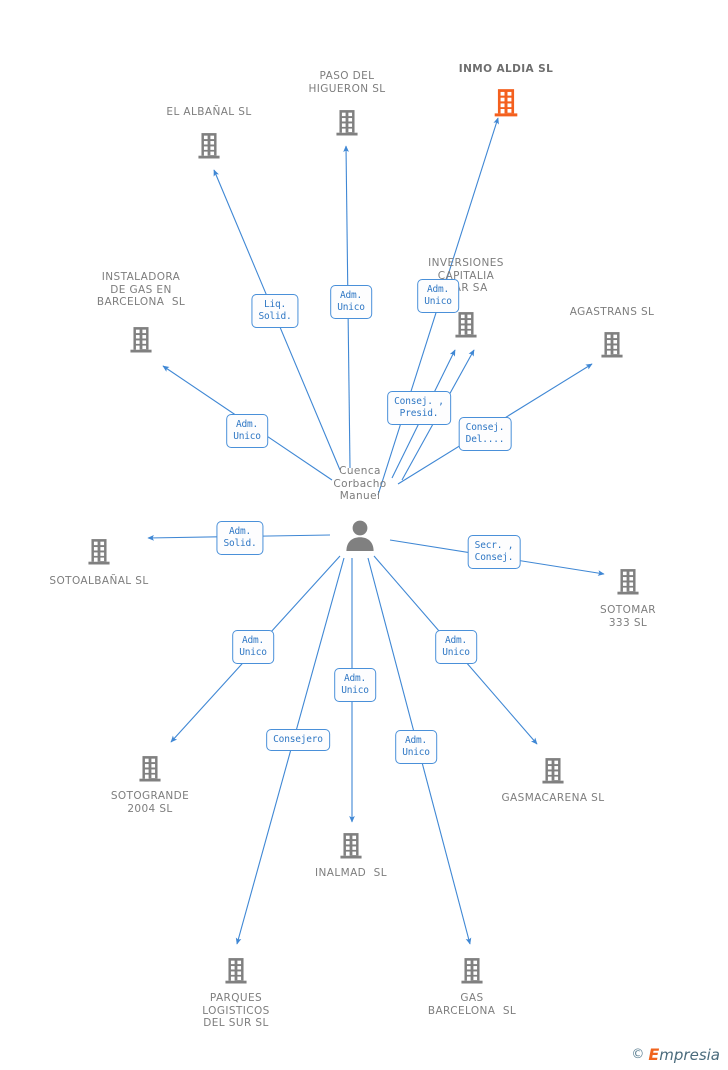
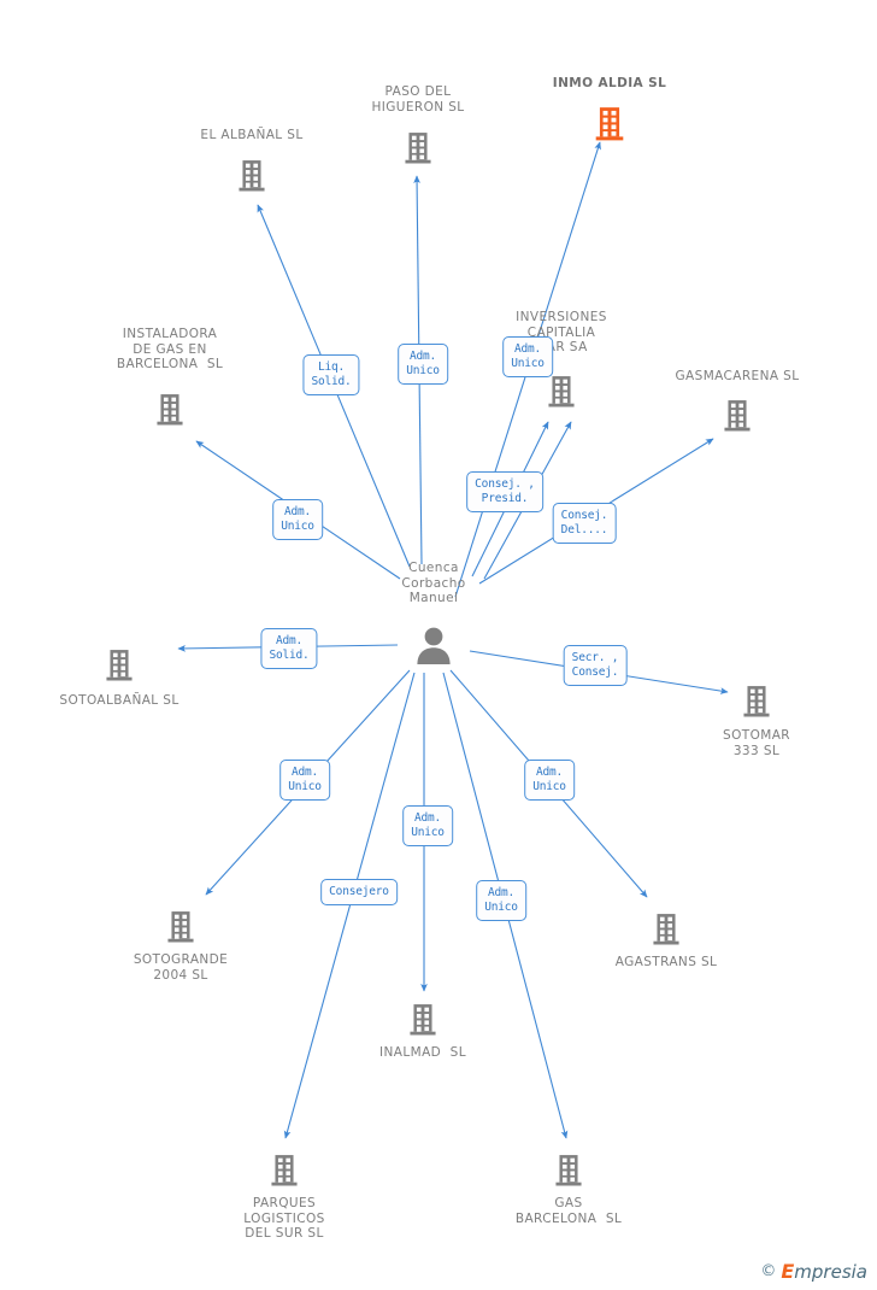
  INMO ALDIA SL
  PASO DEL
  HIGUERON SL
  EL ALBAÑAL SL
  INSTALADORA
  DE GAS EN
  BARCELONA SL
  INVERSIONES
  CAPITALIA
- AGASTRANS SL
+ GASMACARENA SL
  SOTOALBAÑAL SL
  SOTOMAR
  333 SL
  SOTOGRANDE
  2004 SL
  INALMAD SL
- GASMACARENA SL
+ AGASTRANS SL
  PARQUES
  LOGISTICOS
  DEL SUR SL
  GAS
  BARCELONA SL
  Cuenca
  Corbacho
  Manuel
  Liq.
  Solid.
  Adm.
  Unico
  Adm.
  Unico
  Adm.
  Unico
  Consej. ,
  Presid.
  Consej.
  Del....
  Adm.
  Solid.
  Secr. ,
  Consej.
  Adm.
  Unico
  Adm.
  Unico
  Adm.
  Unico
  Consejero
  Adm.
  Unico
  ©
  Empresia
